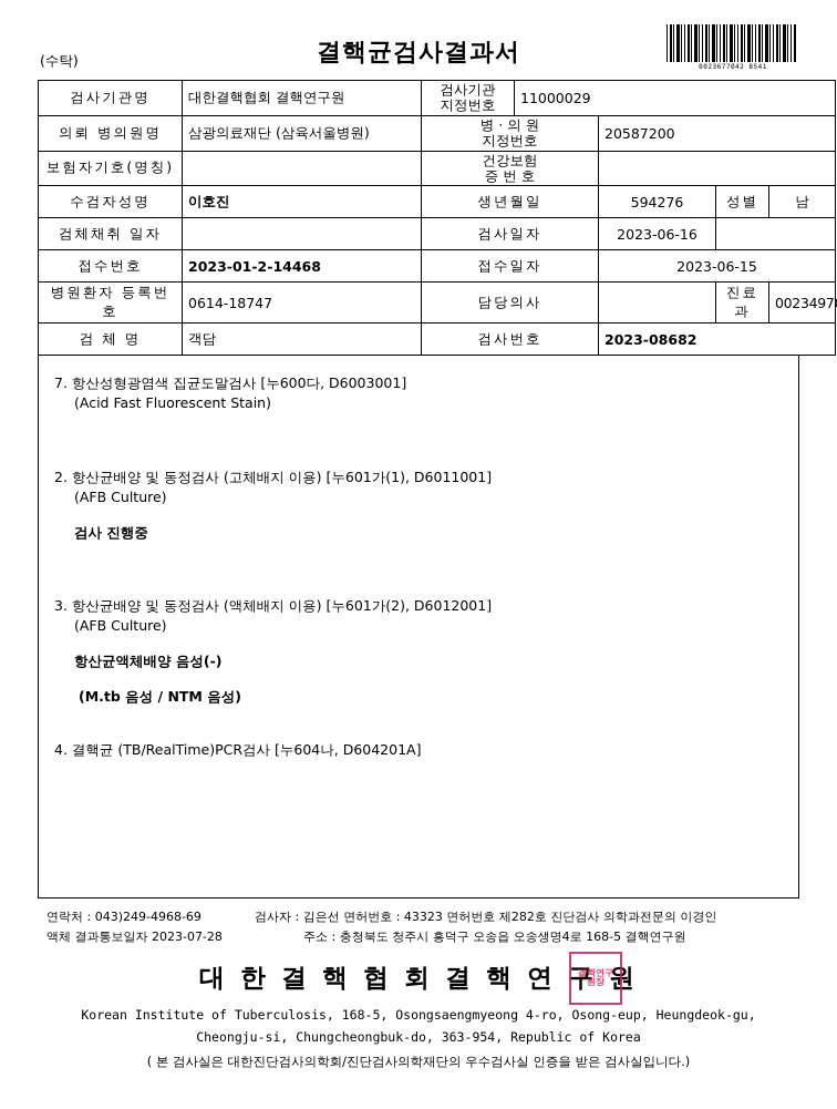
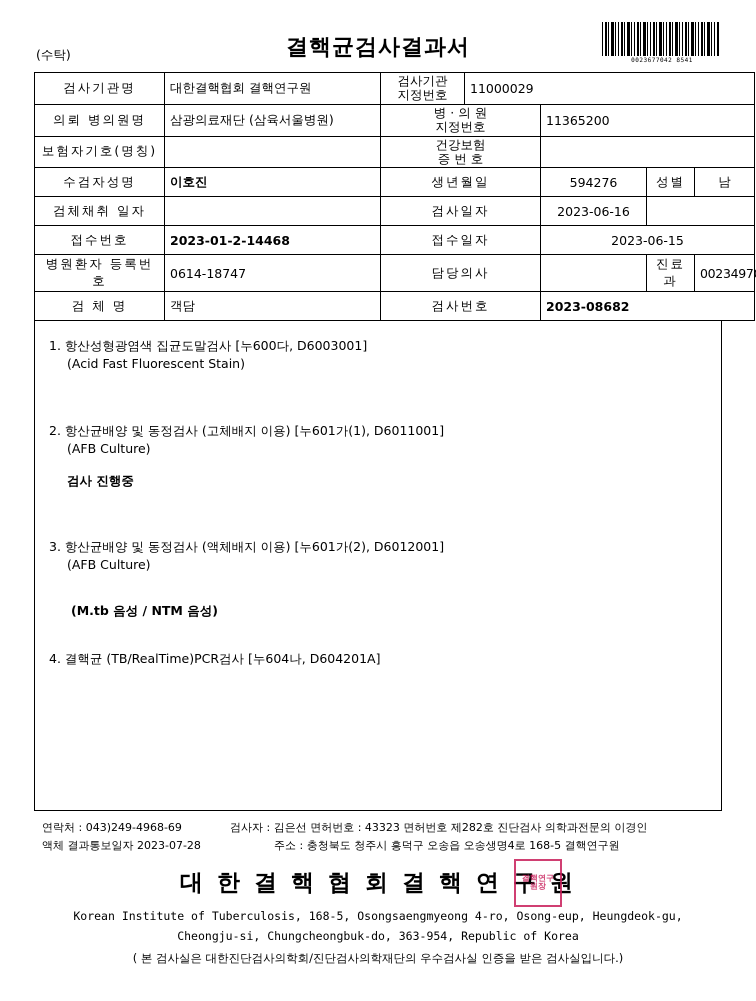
  (수탁)
  결핵균검사결과서
  검사기관명	대한결핵협회 결핵연구원	검사기관지정번호	11000029
- 의뢰 병의원명	삼광의료재단 (삼육서울병원)	병 · 의 원지정번호	20587200
+ 의뢰 병의원명	삼광의료재단 (삼육서울병원)	병 · 의 원지정번호	11365200
  보험자기호(명칭)		건강보험증 번 호
  수검자성명	이호진	생년월일	594276	성별	남
  검체채취 일자		검사일자	2023-06-16
  접수번호	2023-01-2-14468	접수일자	2023-06-15
  병원환자 등록번호	0614-18747	담당의사		진료과	0023497
  검 체 명	객담	검사번호	2023-08682
- 7. 항산성형광염색 집균도말검사 [누600다, D6003001]
+ 1. 항산성형광염색 집균도말검사 [누600다, D6003001]
  (Acid Fast Fluorescent Stain)
  2. 항산균배양 및 동정검사 (고체배지 이용) [누601가(1), D6011001]
  (AFB Culture)
  검사 진행중
  3. 항산균배양 및 동정검사 (액체배지 이용) [누601가(2), D6012001]
  (AFB Culture)
- 항산균액체배양 음성(-)
  (M.tb 음성 / NTM 음성)
  4. 결핵균 (TB/RealTime)PCR검사 [누604나, D604201A]
  연락처 : 043)249-4968-69
  검사자 : 김은선 면허번호 : 43323 면허번호 제282호 진단검사 의학과전문의 이경인
  액체 결과통보일자 2023-07-28
  주소 : 충청북도 청주시 흥덕구 오송읍 오송생명4로 168-5 결핵연구원
  대 한 결 핵 협 회 결 핵 연 구 원
  결핵연구원장
  Korean Institute of Tuberculosis, 168-5, Osongsaengmyeong 4-ro, Osong-eup, Heungdeok-gu,
  Cheongju-si, Chungcheongbuk-do, 363-954, Republic of Korea
  ( 본 검사실은 대한진단검사의학회/진단검사의학재단의 우수검사실 인증을 받은 검사실입니다.)
